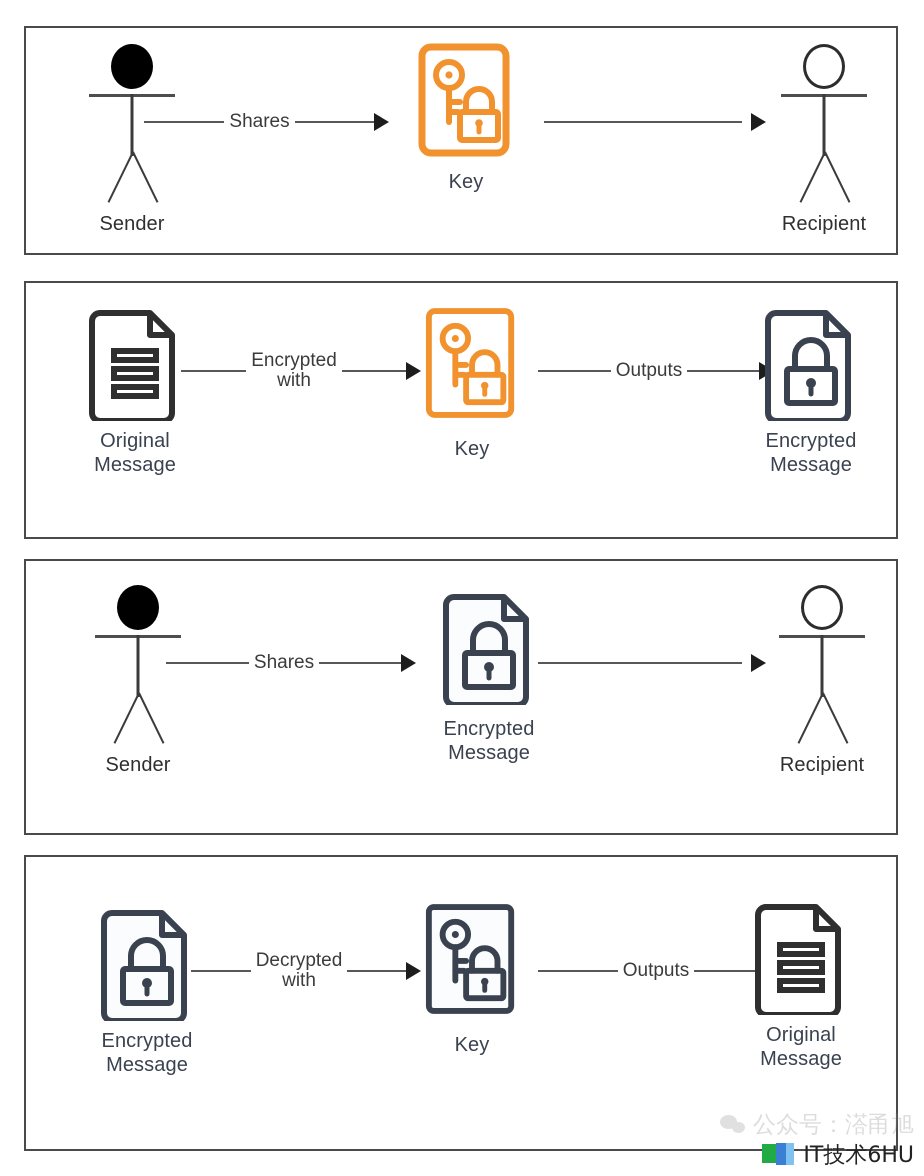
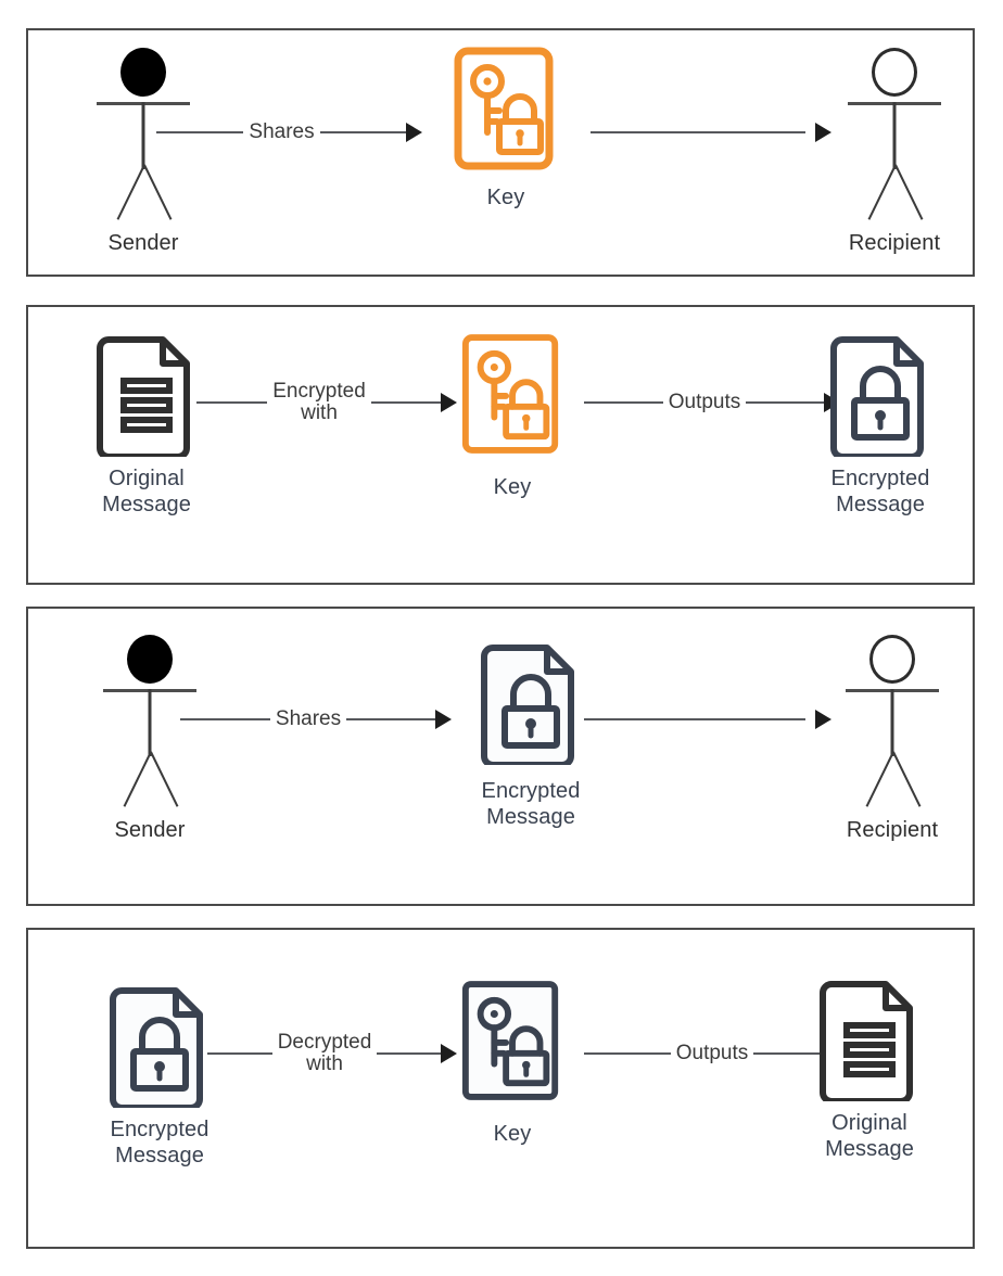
  Sender
  Shares
  Key
  Recipient
  Original
  Message
  Encrypted
  with
  Key
  Outputs
  Encrypted
  Message
  Sender
  Shares
  Encrypted
  Message
  Recipient
  Encrypted
  Message
  Decrypted
  with
  Key
  Outputs
  Original
  Message
- 公众号：溚甬旭
- IT技术6HU
